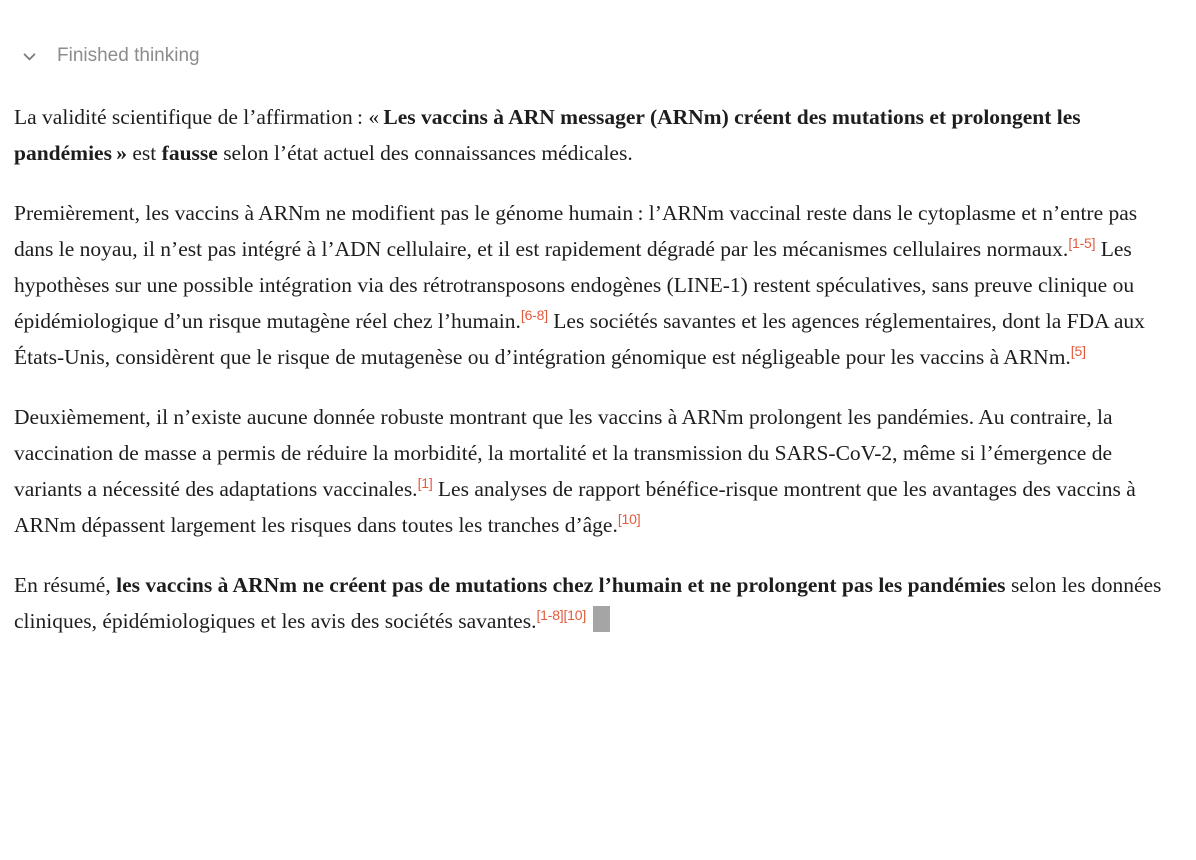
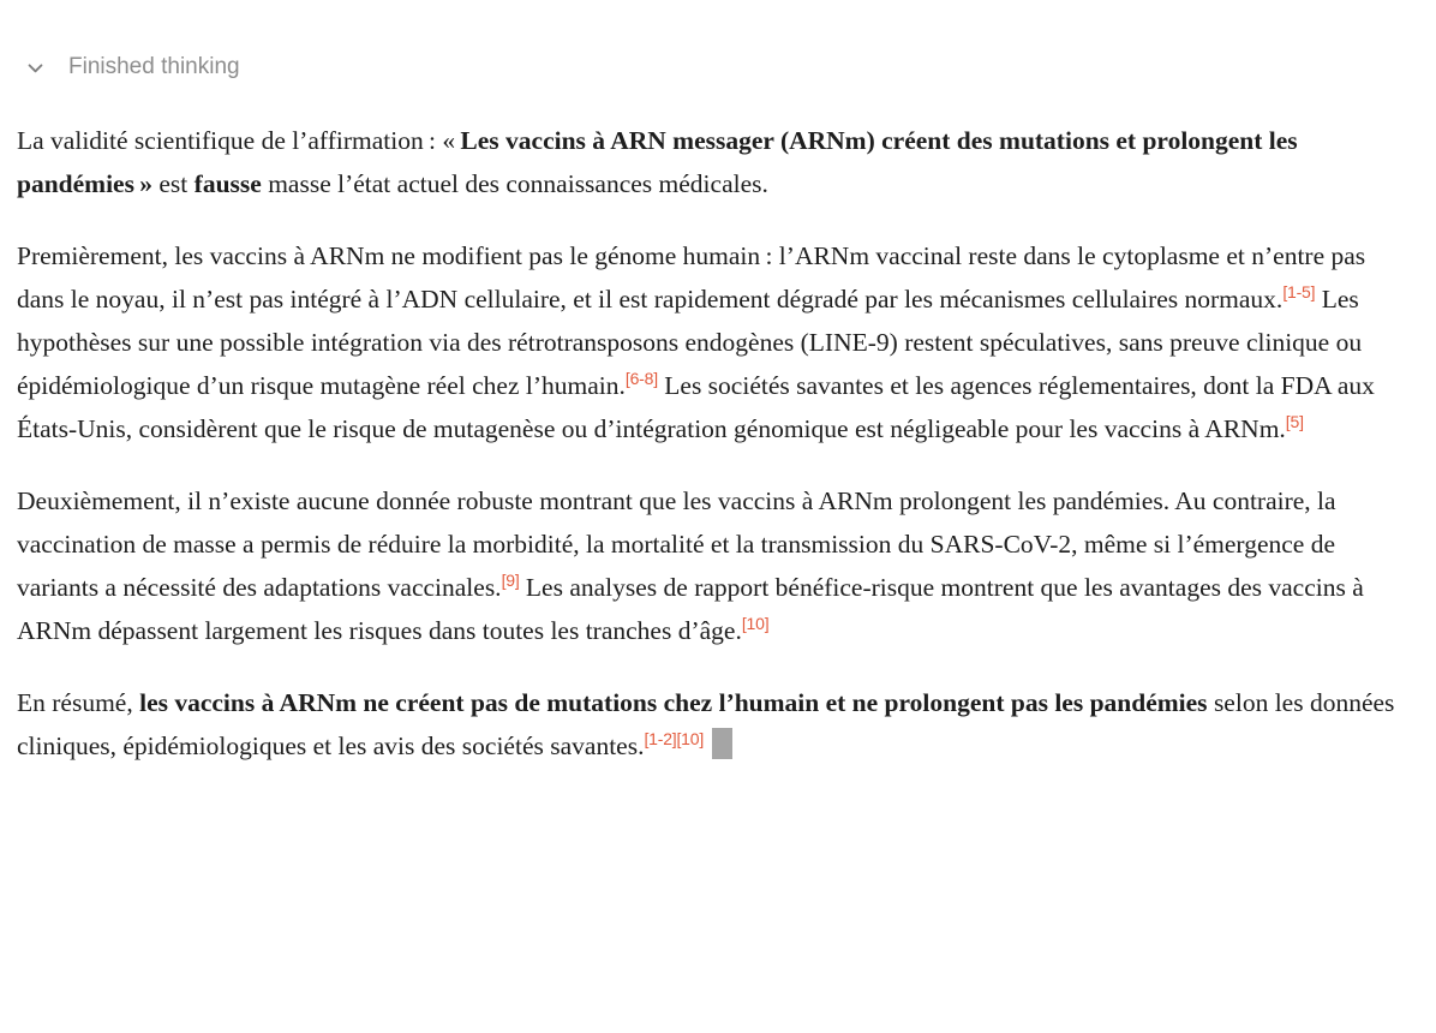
  Finished thinking
- La validité scientifique de l’affirmation : « Les vaccins à ARN messager (ARNm) créent des mutations et prolongent les pandémies » est fausse selon l’état actuel des connaissances médicales.
+ La validité scientifique de l’affirmation : « Les vaccins à ARN messager (ARNm) créent des mutations et prolongent les pandémies » est fausse masse l’état actuel des connaissances médicales.
- Premièrement, les vaccins à ARNm ne modifient pas le génome humain : l’ARNm vaccinal reste dans le cytoplasme et n’entre pas dans le noyau, il n’est pas intégré à l’ADN cellulaire, et il est rapidement dégradé par les mécanismes cellulaires normaux.[1-5] Les hypothèses sur une possible intégration via des rétrotransposons endogènes (LINE-1) restent spéculatives, sans preuve clinique ou épidémiologique d’un risque mutagène réel chez l’humain.[6-8] Les sociétés savantes et les agences réglementaires, dont la FDA aux États-Unis, considèrent que le risque de mutagenèse ou d’intégration génomique est négligeable pour les vaccins à ARNm.[5]
+ Premièrement, les vaccins à ARNm ne modifient pas le génome humain : l’ARNm vaccinal reste dans le cytoplasme et n’entre pas dans le noyau, il n’est pas intégré à l’ADN cellulaire, et il est rapidement dégradé par les mécanismes cellulaires normaux.[1-5] Les hypothèses sur une possible intégration via des rétrotransposons endogènes (LINE-9) restent spéculatives, sans preuve clinique ou épidémiologique d’un risque mutagène réel chez l’humain.[6-8] Les sociétés savantes et les agences réglementaires, dont la FDA aux États-Unis, considèrent que le risque de mutagenèse ou d’intégration génomique est négligeable pour les vaccins à ARNm.[5]
- Deuxièmement, il n’existe aucune donnée robuste montrant que les vaccins à ARNm prolongent les pandémies. Au contraire, la vaccination de masse a permis de réduire la morbidité, la mortalité et la transmission du SARS-CoV-2, même si l’émergence de variants a nécessité des adaptations vaccinales.[1] Les analyses de rapport bénéfice-risque montrent que les avantages des vaccins à ARNm dépassent largement les risques dans toutes les tranches d’âge.[10]
+ Deuxièmement, il n’existe aucune donnée robuste montrant que les vaccins à ARNm prolongent les pandémies. Au contraire, la vaccination de masse a permis de réduire la morbidité, la mortalité et la transmission du SARS-CoV-2, même si l’émergence de variants a nécessité des adaptations vaccinales.[9] Les analyses de rapport bénéfice-risque montrent que les avantages des vaccins à ARNm dépassent largement les risques dans toutes les tranches d’âge.[10]
- En résumé, les vaccins à ARNm ne créent pas de mutations chez l’humain et ne prolongent pas les pandémies selon les données cliniques, épidémiologiques et les avis des sociétés savantes.[1-8][10]
+ En résumé, les vaccins à ARNm ne créent pas de mutations chez l’humain et ne prolongent pas les pandémies selon les données cliniques, épidémiologiques et les avis des sociétés savantes.[1-2][10]
